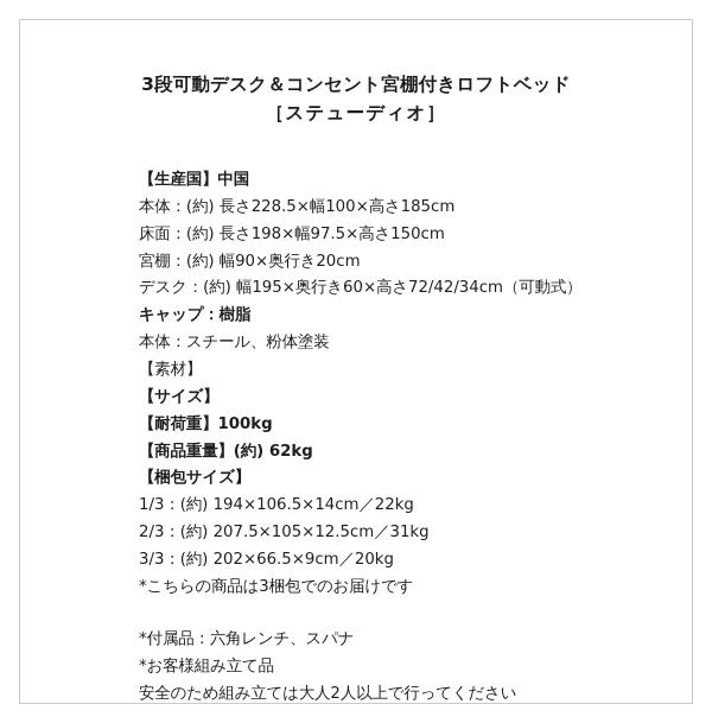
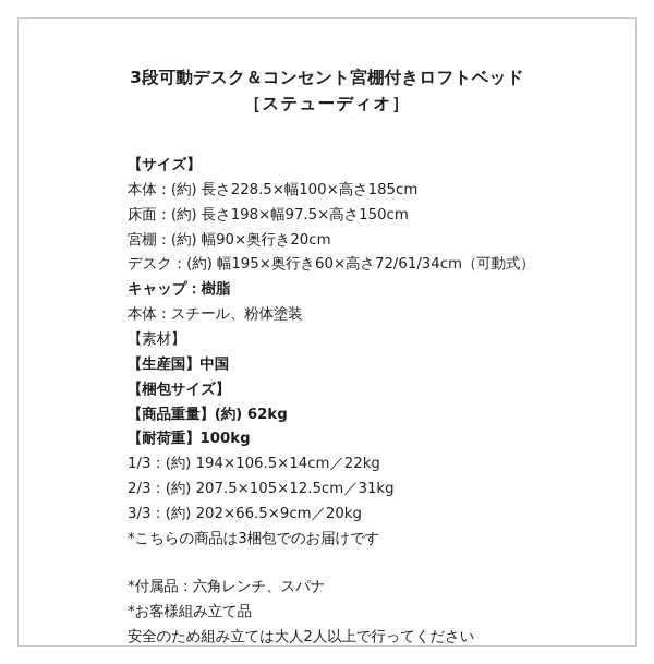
  3段可動デスク＆コンセント宮棚付きロフトベッド
  ［ステューディオ］
- 【生産国】中国
+ 【サイズ】
  本体：(約) 長さ228.5×幅100×高さ185cm
  床面：(約) 長さ198×幅97.5×高さ150cm
  宮棚：(約) 幅90×奥行き20cm
- デスク：(約) 幅195×奥行き60×高さ72/42/34cm（可動式）
+ デスク：(約) 幅195×奥行き60×高さ72/61/34cm（可動式）
  キャップ：樹脂
  本体：スチール、粉体塗装
  【素材】
- 【サイズ】
+ 【生産国】中国
- 【耐荷重】100kg
+ 【梱包サイズ】
  【商品重量】(約) 62kg
- 【梱包サイズ】
+ 【耐荷重】100kg
  1/3：(約) 194×106.5×14cm／22kg
  2/3：(約) 207.5×105×12.5cm／31kg
  3/3：(約) 202×66.5×9cm／20kg
  *こちらの商品は3梱包でのお届けです
  *付属品：六角レンチ、スパナ
  *お客様組み立て品
  安全のため組み立ては大人2人以上で行ってください
